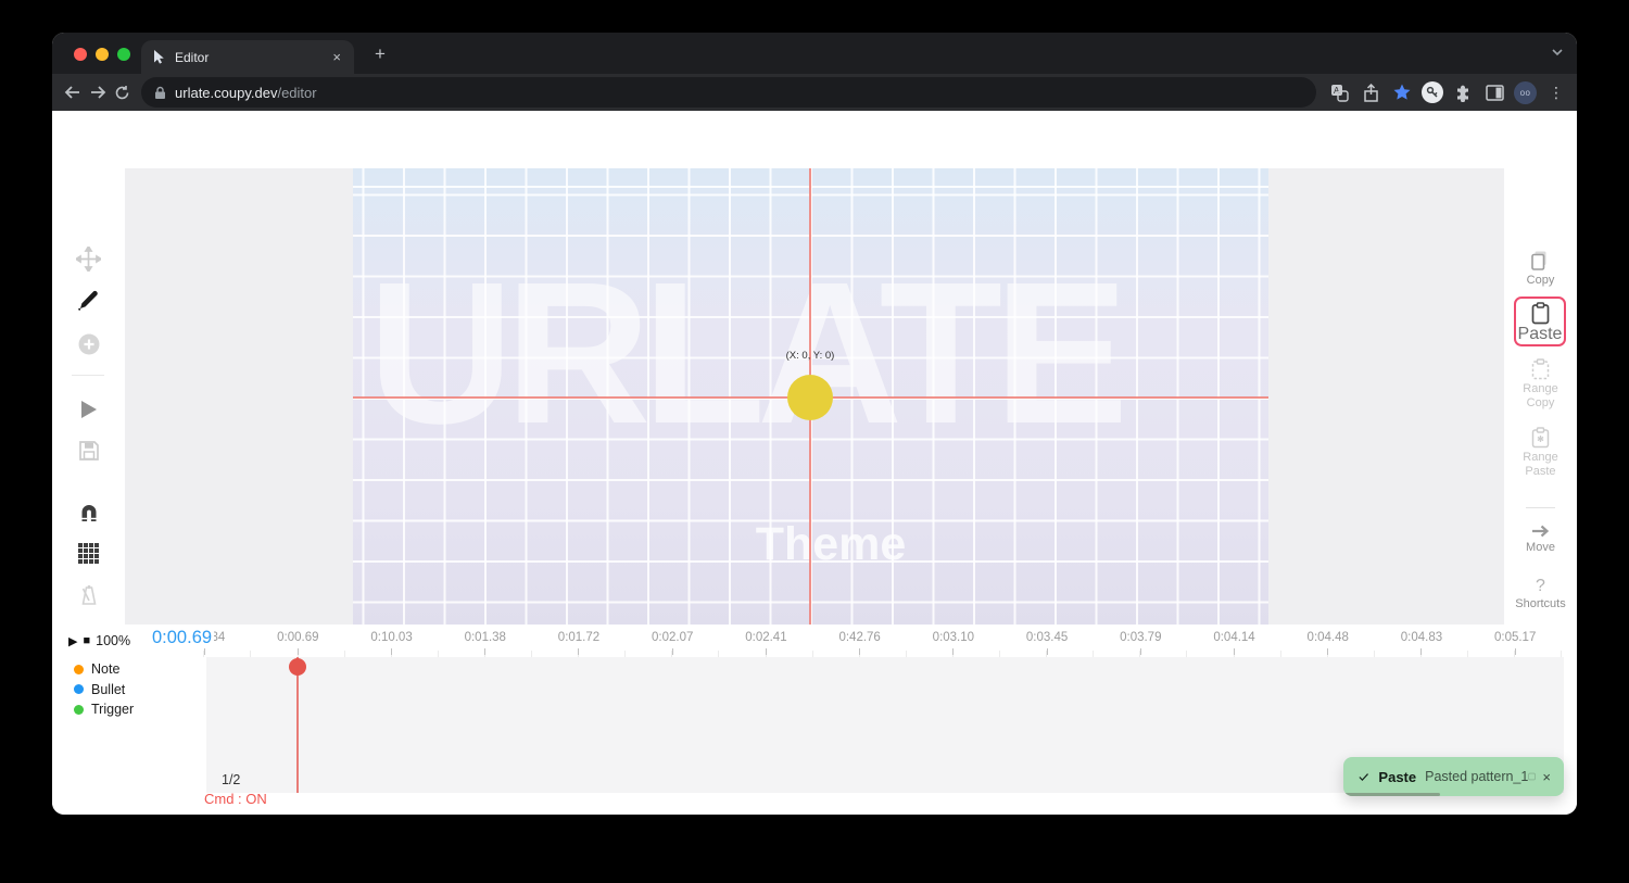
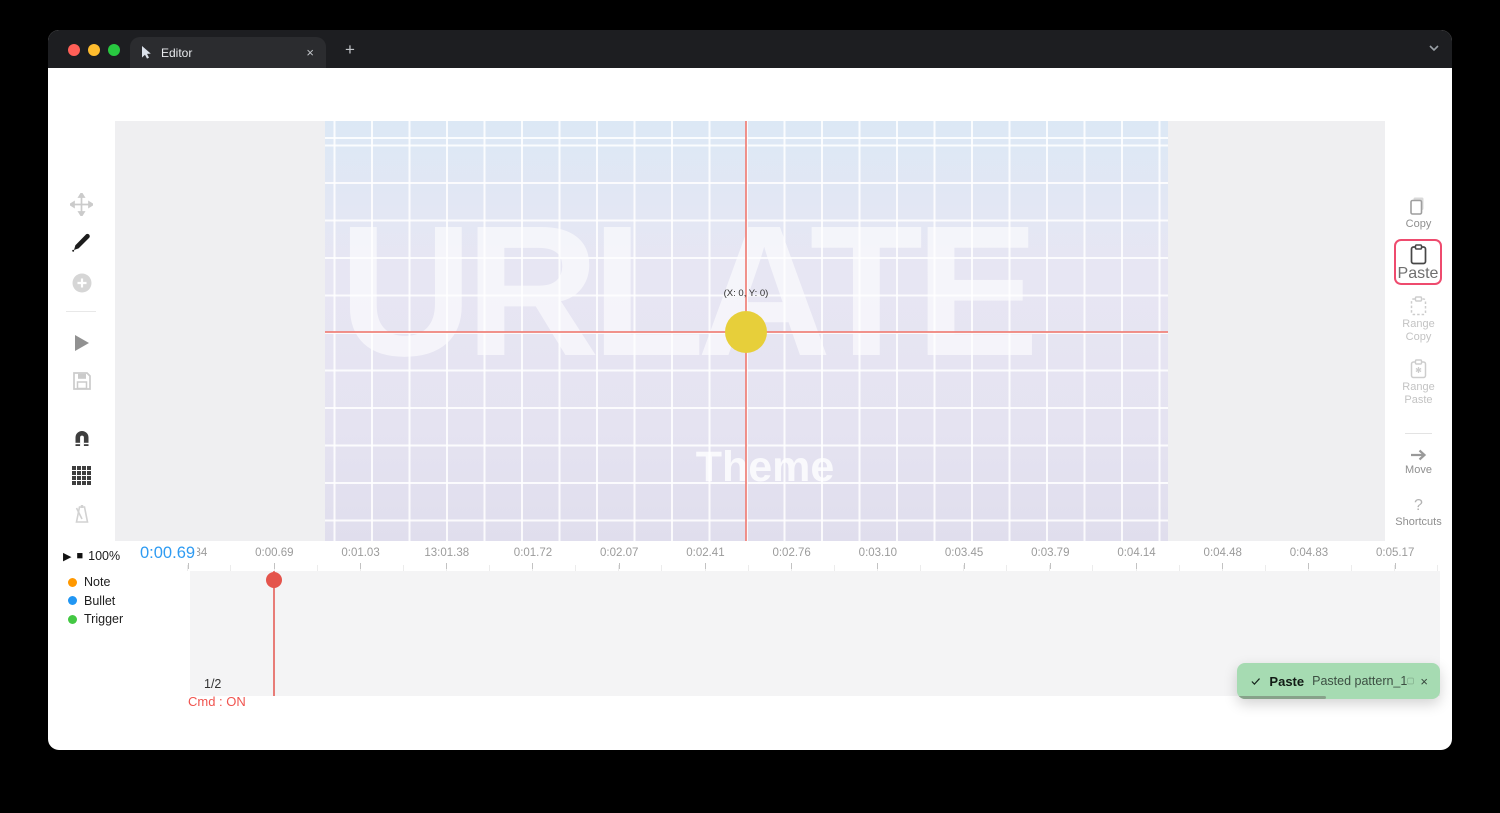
  Editor
  ×
  +
- urlate.coupy.dev
- /editor
- A
- oo
- ⋮
  URLATE
  Theme
  (X: 0, Y: 0)
  Copy
  Paste
  Range Copy
  Range Paste
  Move
  ?
  Shortcuts
  ▶
  ■
  100%
  0:00.69
- 0:10.03
+ 0:01.03
- 0:01.38
+ 13:01.38
  0:01.72
  0:02.07
  0:02.41
- 0:42.76
+ 0:02.76
  0:03.10
  0:03.45
  0:03.79
  0:04.14
  0:04.48
  0:04.83
  0:05.17
  0:00.69
  1/2
  Note
  Bullet
  Trigger
  Cmd : ON
  Paste
  Pasted pattern_1
  ×
